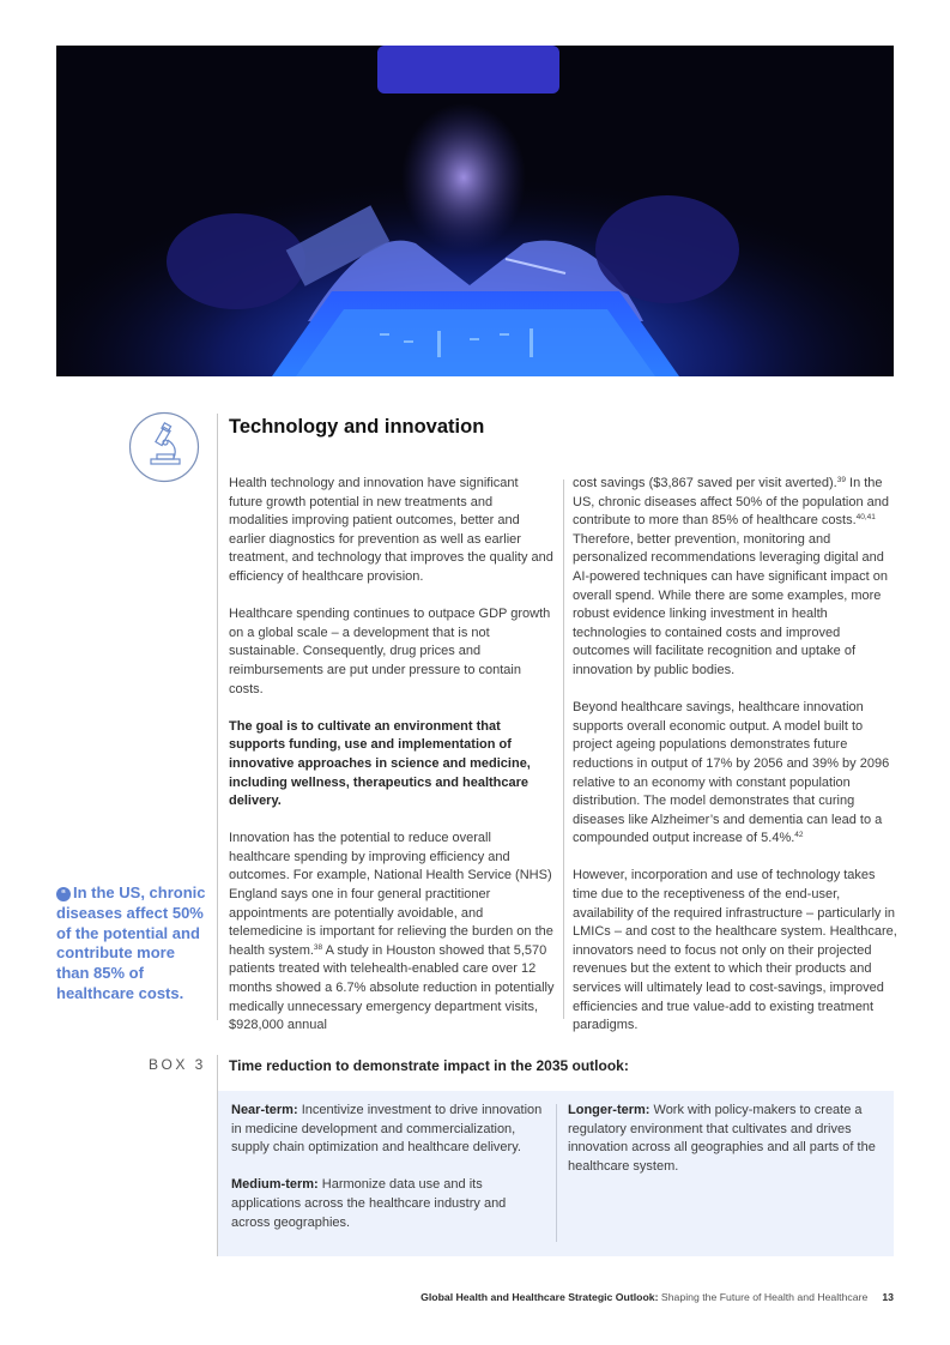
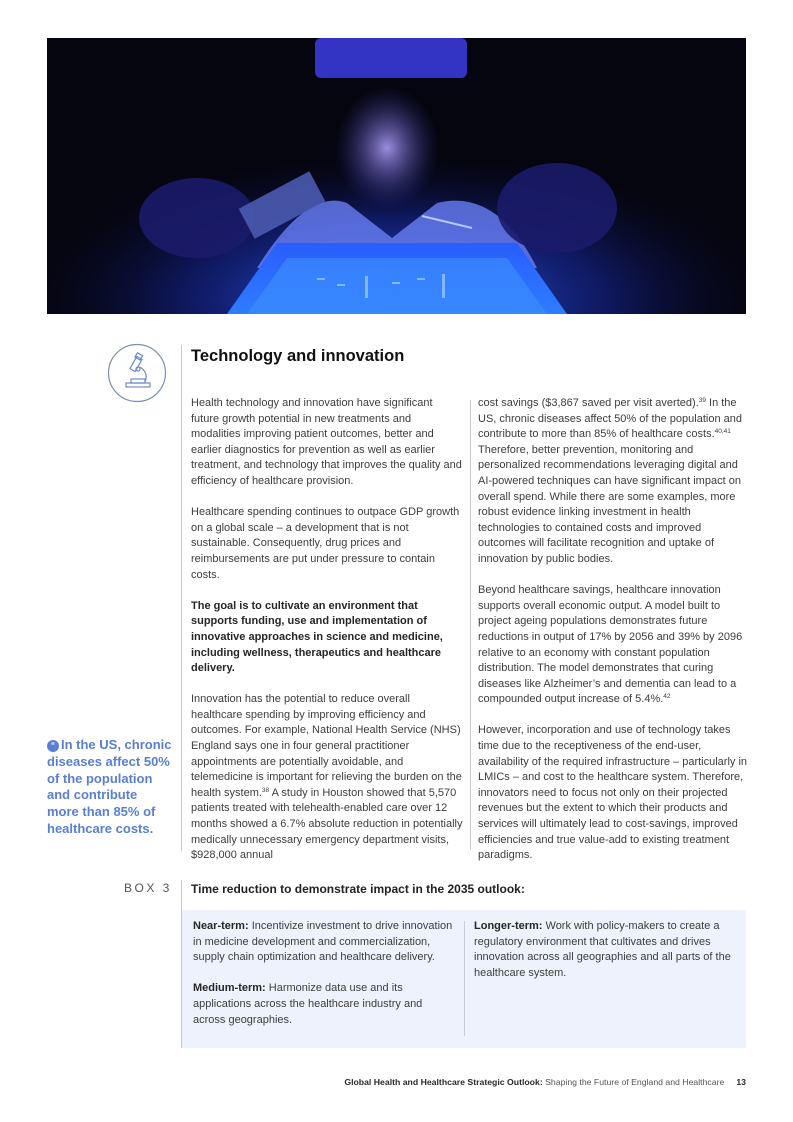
  Technology and innovation
  Health technology and innovation have significant future growth potential in new treatments and modalities improving patient outcomes, better and earlier diagnostics for prevention as well as earlier treatment, and technology that improves the quality and efficiency of healthcare provision.
  Healthcare spending continues to outpace GDP growth on a global scale – a development that is not sustainable. Consequently, drug prices and reimbursements are put under pressure to contain costs.
  The goal is to cultivate an environment that supports funding, use and implementation of innovative approaches in science and medicine, including wellness, therapeutics and healthcare delivery.
  Innovation has the potential to reduce overall healthcare spending by improving efficiency and outcomes. For example, National Health Service (NHS) England says one in four general practitioner appointments are potentially avoidable, and telemedicine is important for relieving the burden on the health system. A study in Houston showed that 5,570 patients treated with telehealth-enabled care over 12 months showed a 6.7% absolute reduction in potentially medically unnecessary emergency department visits, $928,000 annual
  cost savings ($3,867 saved per visit averted). In the US, chronic diseases affect 50% of the population and contribute to more than 85% of healthcare costs. Therefore, better prevention, monitoring and personalized recommendations leveraging digital and AI-powered techniques can have significant impact on overall spend. While there are some examples, more robust evidence linking investment in health technologies to contained costs and improved outcomes will facilitate recognition and uptake of innovation by public bodies.
  Beyond healthcare savings, healthcare innovation supports overall economic output. A model built to project ageing populations demonstrates future reductions in output of 17% by 2056 and 39% by 2096 relative to an economy with constant population distribution. The model demonstrates that curing diseases like Alzheimer’s and dementia can lead to a compounded output increase of 5.4%.
- However, incorporation and use of technology takes time due to the receptiveness of the end-user, availability of the required infrastructure – particularly in LMICs – and cost to the healthcare system. Healthcare, innovators need to focus not only on their projected revenues but the extent to which their products and services will ultimately lead to cost-savings, improved efficiencies and true value-add to existing treatment paradigms.
+ However, incorporation and use of technology takes time due to the receptiveness of the end-user, availability of the required infrastructure – particularly in LMICs – and cost to the healthcare system. Therefore, innovators need to focus not only on their projected revenues but the extent to which their products and services will ultimately lead to cost-savings, improved efficiencies and true value-add to existing treatment paradigms.
- “ In the US, chronic diseases affect 50% of the potential and contribute more than 85% of healthcare costs.
+ “ In the US, chronic diseases affect 50% of the population and contribute more than 85% of healthcare costs.
  BOX 3
  Time reduction to demonstrate impact in the 2035 outlook:
  Near-term: Incentivize investment to drive innovation in medicine development and commercialization, supply chain optimization and healthcare delivery.
  Medium-term: Harmonize data use and its applications across the healthcare industry and across geographies.
  Longer-term: Work with policy-makers to create a regulatory environment that cultivates and drives innovation across all geographies and all parts of the healthcare system.
- Global Health and Healthcare Strategic Outlook: Shaping the Future of Health and Healthcare 13
+ Global Health and Healthcare Strategic Outlook: Shaping the Future of England and Healthcare 13
